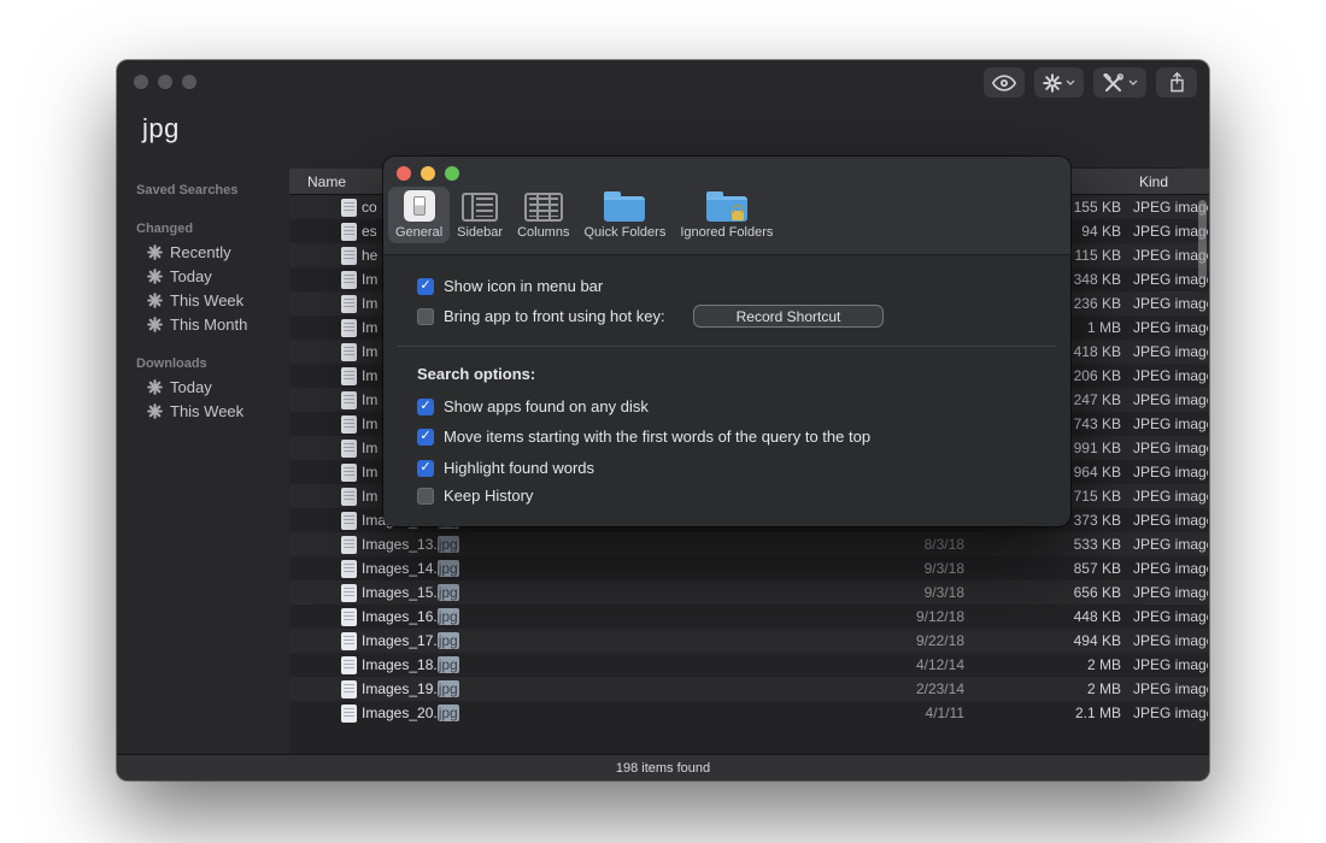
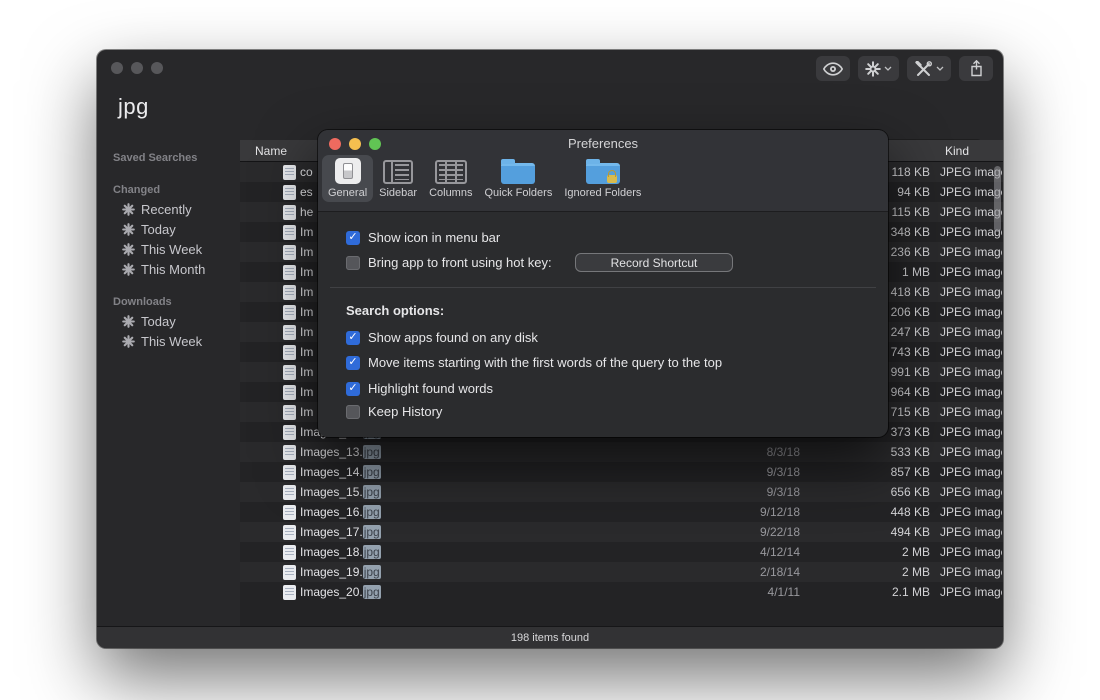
  jpg
  Saved Searches
  Changed
  Recently
  Today
  This Week
  This Month
  Downloads
  Today
  This Week
  Name
  Kind
  co
- 155 KB
+ 118 KB
  JPEG imag
  es
  94 KB
  JPEG imag
  he
  115 KB
  JPEG imag
  Im
  348 KB
  JPEG imag
  Im
  236 KB
  JPEG imag
  Im
  1 MB
  JPEG imag
  Im
  418 KB
  JPEG imag
  Im
  206 KB
  JPEG imag
  Im
  247 KB
  JPEG imag
  Im
  743 KB
  JPEG imag
  Im
  991 KB
  JPEG imag
  Im
  964 KB
  JPEG imag
  Im
  715 KB
  JPEG imag
  373 KB
  JPEG imag
  Images_13.jpg
  8/3/18
  533 KB
  JPEG imag
  Images_14.jpg
  9/3/18
  857 KB
  JPEG imag
  Images_15.jpg
  9/3/18
  656 KB
  JPEG imag
  Images_16.jpg
  9/12/18
  448 KB
  JPEG imag
  Images_17.jpg
  9/22/18
  494 KB
  JPEG imag
  Images_18.jpg
  4/12/14
  2 MB
  JPEG imag
  Images_19.jpg
- 2/23/14
+ 2/18/14
  2 MB
  JPEG imag
  Images_20.jpg
  4/1/11
  2.1 MB
  JPEG imag
  198 items found
+ Preferences
  General
  Sidebar
  Columns
  Quick Folders
  Ignored Folders
  Show icon in menu bar
  Bring app to front using hot key:
  Record Shortcut
  Search options:
  Show apps found on any disk
  Move items starting with the first words of the query to the top
  Highlight found words
  Keep History
